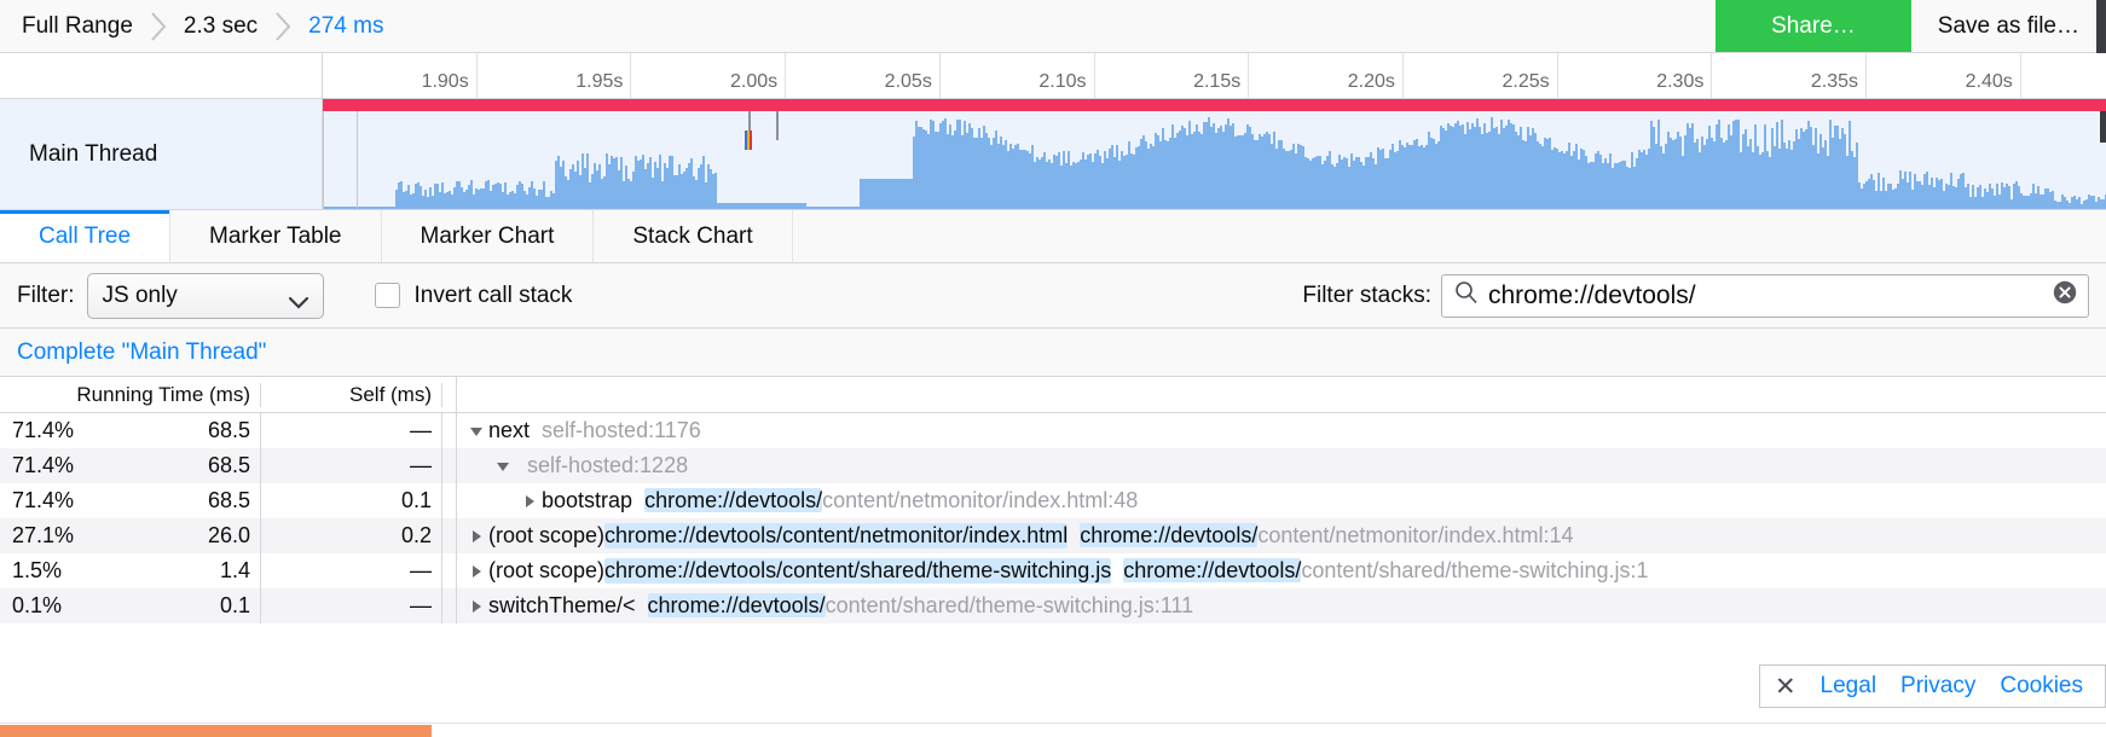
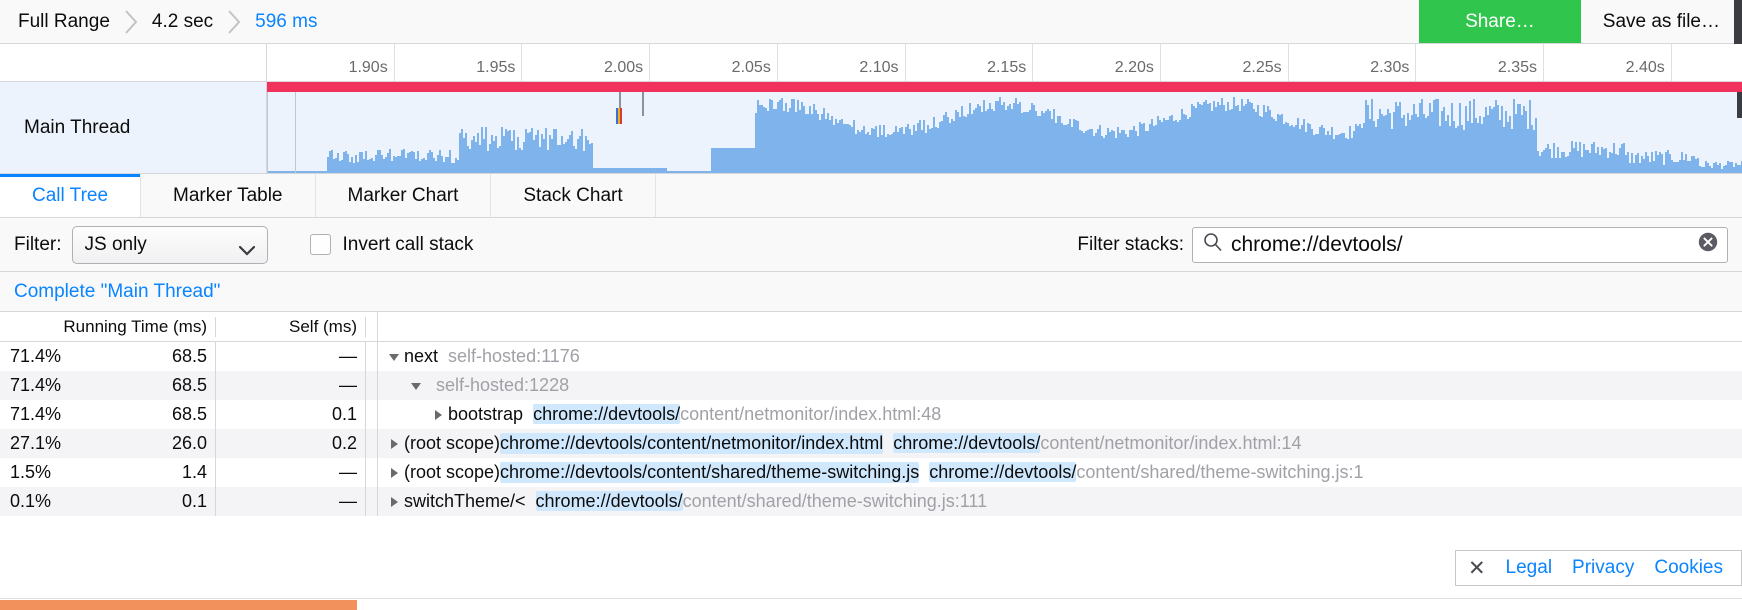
  Full Range
- 2.3 sec
+ 4.2 sec
- 274 ms
+ 596 ms
  Share…
  Save as file…
  1.90s
  1.95s
  2.00s
  2.05s
  2.10s
  2.15s
  2.20s
  2.25s
  2.30s
  2.35s
  2.40s
  Main Thread
  Call Tree
  Marker Table
  Marker Chart
  Stack Chart
  Filter:
  JS only
  Invert call stack
  Filter stacks:
  chrome://devtools/
  Complete "Main Thread"
  Running Time (ms)
  Self (ms)
  71.4%
  68.5
  —
  next
  self-hosted:1176
  71.4%
  68.5
  —
  self-hosted:1228
  71.4%
  68.5
  0.1
  bootstrap
  chrome://devtools/content/netmonitor/index.html:48
  27.1%
  26.0
  0.2
  (root scope)
  chrome://devtools/content/netmonitor/index.html
  chrome://devtools/content/netmonitor/index.html:14
  1.5%
  1.4
  —
  (root scope)
  chrome://devtools/content/shared/theme-switching.js
  chrome://devtools/content/shared/theme-switching.js:1
  0.1%
  0.1
  —
  switchTheme/<
  chrome://devtools/content/shared/theme-switching.js:111
  ✕
  Legal
  Privacy
  Cookies
